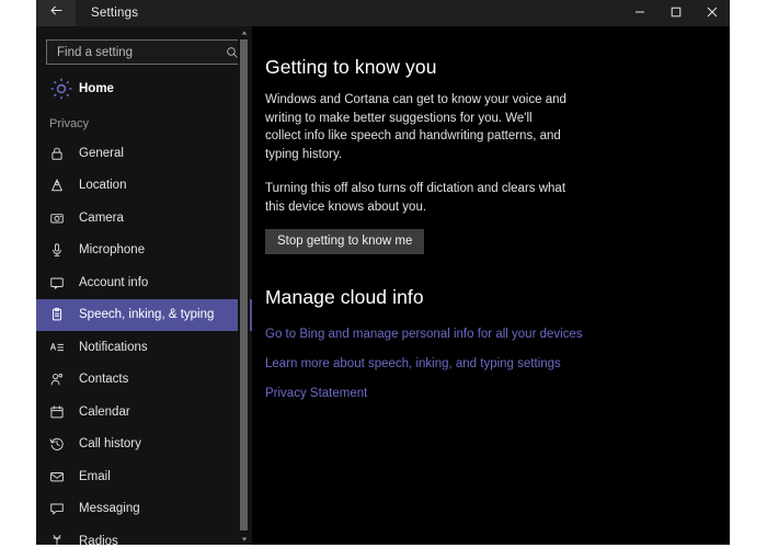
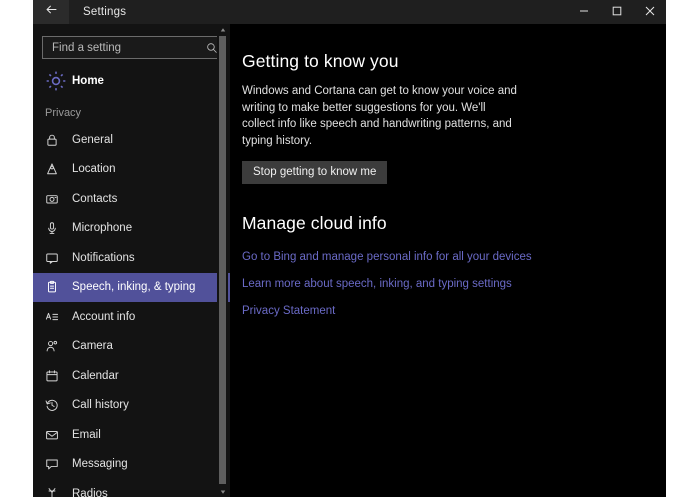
  Settings
  Find a setting
  Home
  Privacy
  General
  Location
- Camera
+ Contacts
  Microphone
- Account info
+ Notifications
  Speech, inking, & typing
- Notifications
+ Account info
- Contacts
+ Camera
  Calendar
  Call history
  Email
  Messaging
  Radios
  Getting to know you
  Windows and Cortana can get to know your voice and writing to make better suggestions for you. We'll collect info like speech and handwriting patterns, and typing history.
- Turning this off also turns off dictation and clears what this device knows about you.
  Stop getting to know me
  Manage cloud info
  Go to Bing and manage personal info for all your devices
  Learn more about speech, inking, and typing settings
  Privacy Statement
